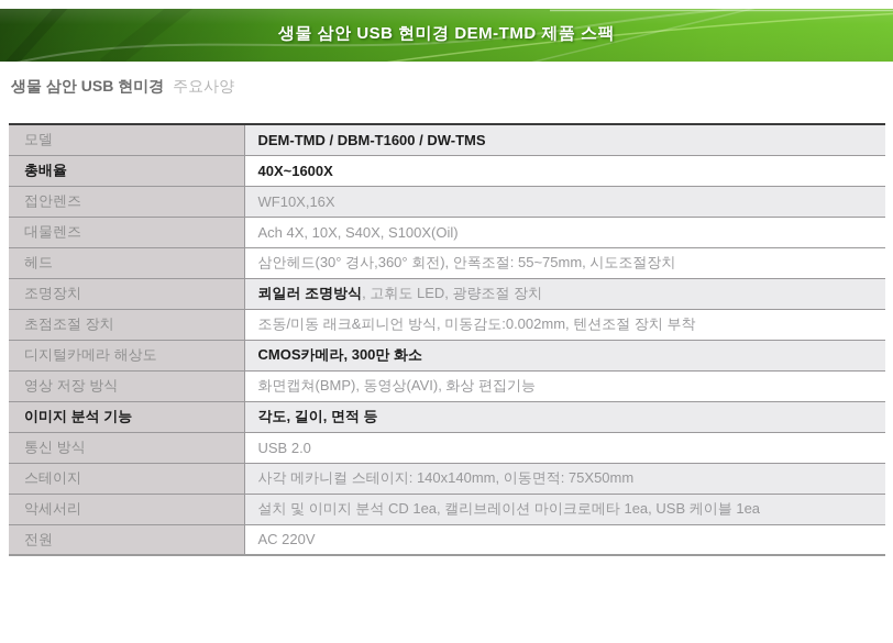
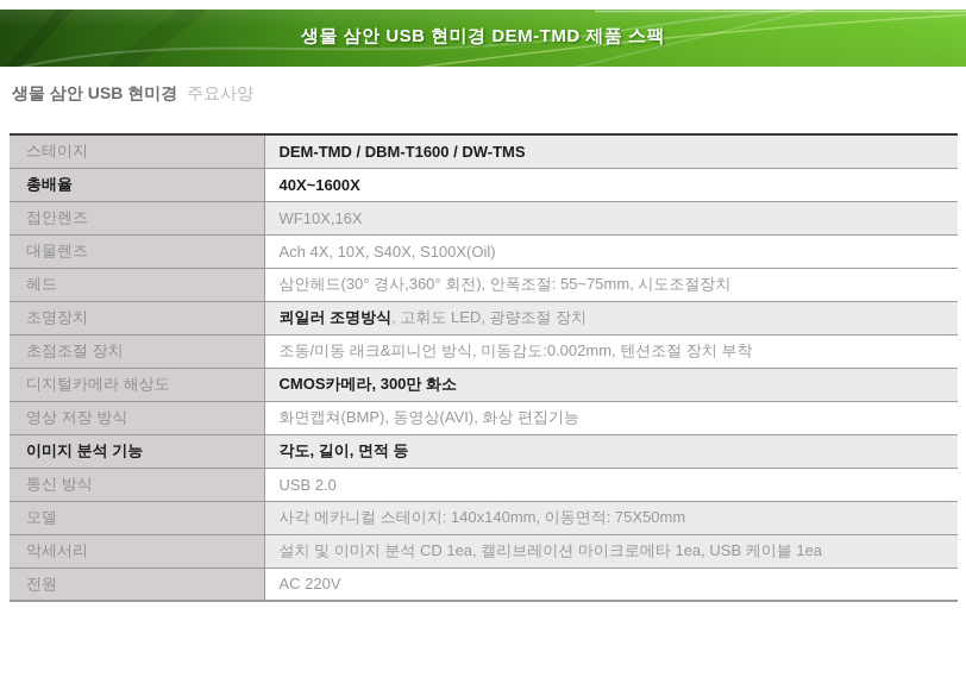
  생물 삼안 USB 현미경 DEM-TMD 제품 스팩
  생물 삼안 USB 현미경 주요사양
- 모델	DEM-TMD / DBM-T1600 / DW-TMS
+ 스테이지	DEM-TMD / DBM-T1600 / DW-TMS
  총배율	40X~1600X
  접안렌즈	WF10X,16X
  대물렌즈	Ach 4X, 10X, S40X, S100X(Oil)
  헤드	삼안헤드(30° 경사,360° 회전), 안폭조절: 55~75mm, 시도조절장치
  조명장치	쾨일러 조명방식, 고휘도 LED, 광량조절 장치
  초점조절 장치	조동/미동 래크&피니언 방식, 미동감도:0.002mm, 텐션조절 장치 부착
  디지털카메라 해상도	CMOS카메라, 300만 화소
  영상 저장 방식	화면캡쳐(BMP), 동영상(AVI), 화상 편집기능
  이미지 분석 기능	각도, 길이, 면적 등
  통신 방식	USB 2.0
- 스테이지	사각 메카니컬 스테이지: 140x140mm, 이동면적: 75X50mm
+ 모델	사각 메카니컬 스테이지: 140x140mm, 이동면적: 75X50mm
  악세서리	설치 및 이미지 분석 CD 1ea, 캘리브레이션 마이크로메타 1ea, USB 케이블 1ea
  전원	AC 220V
